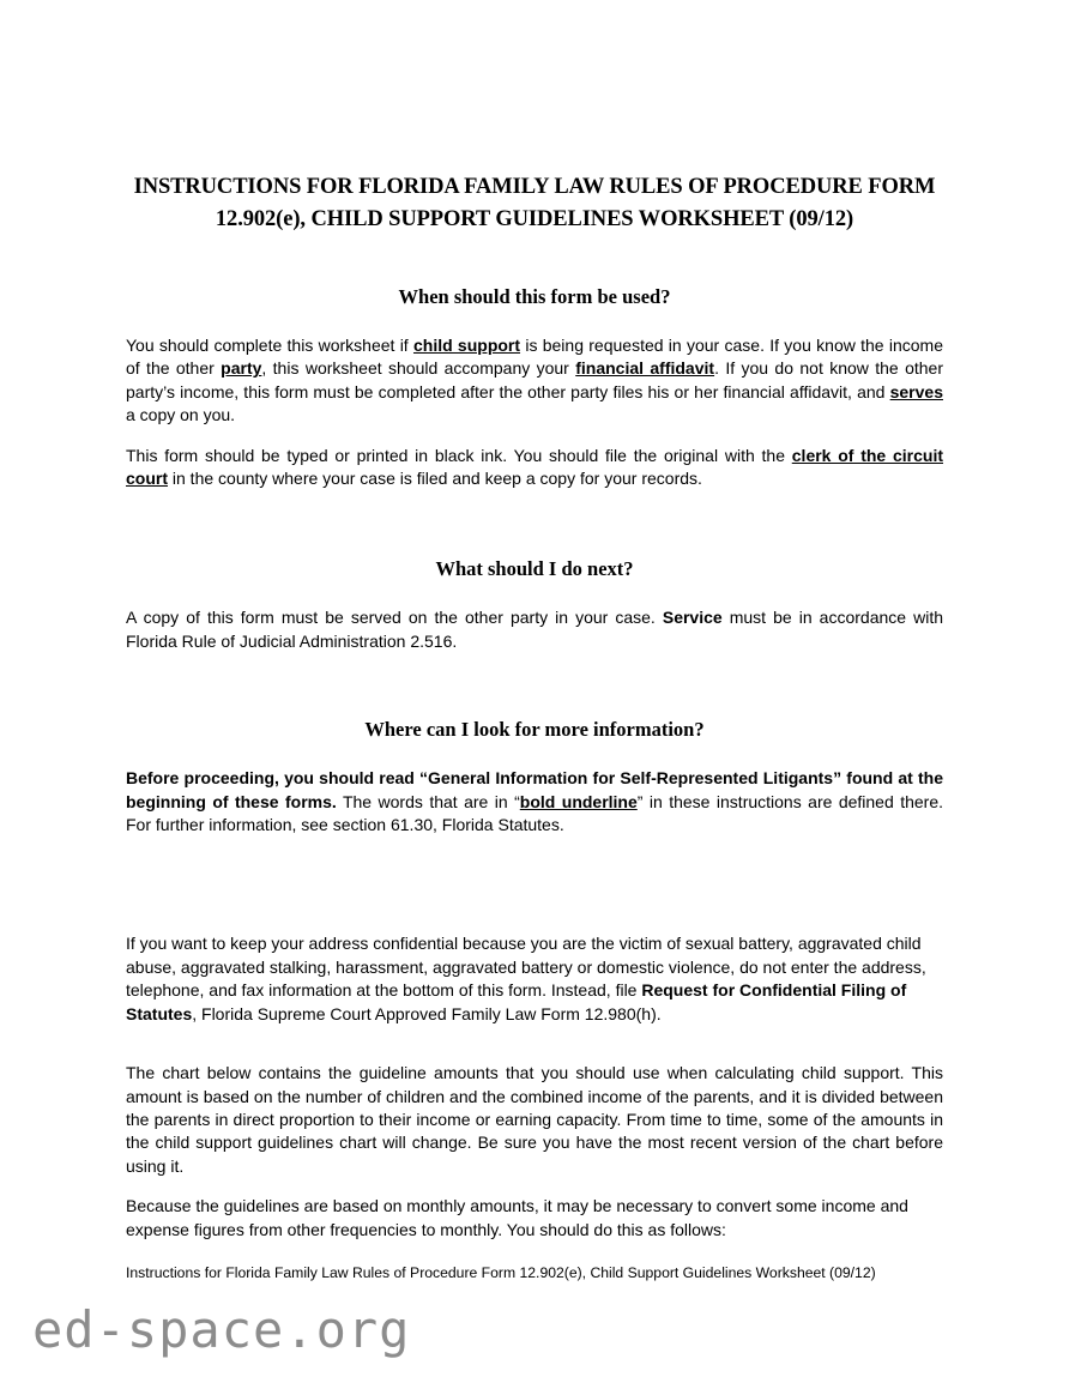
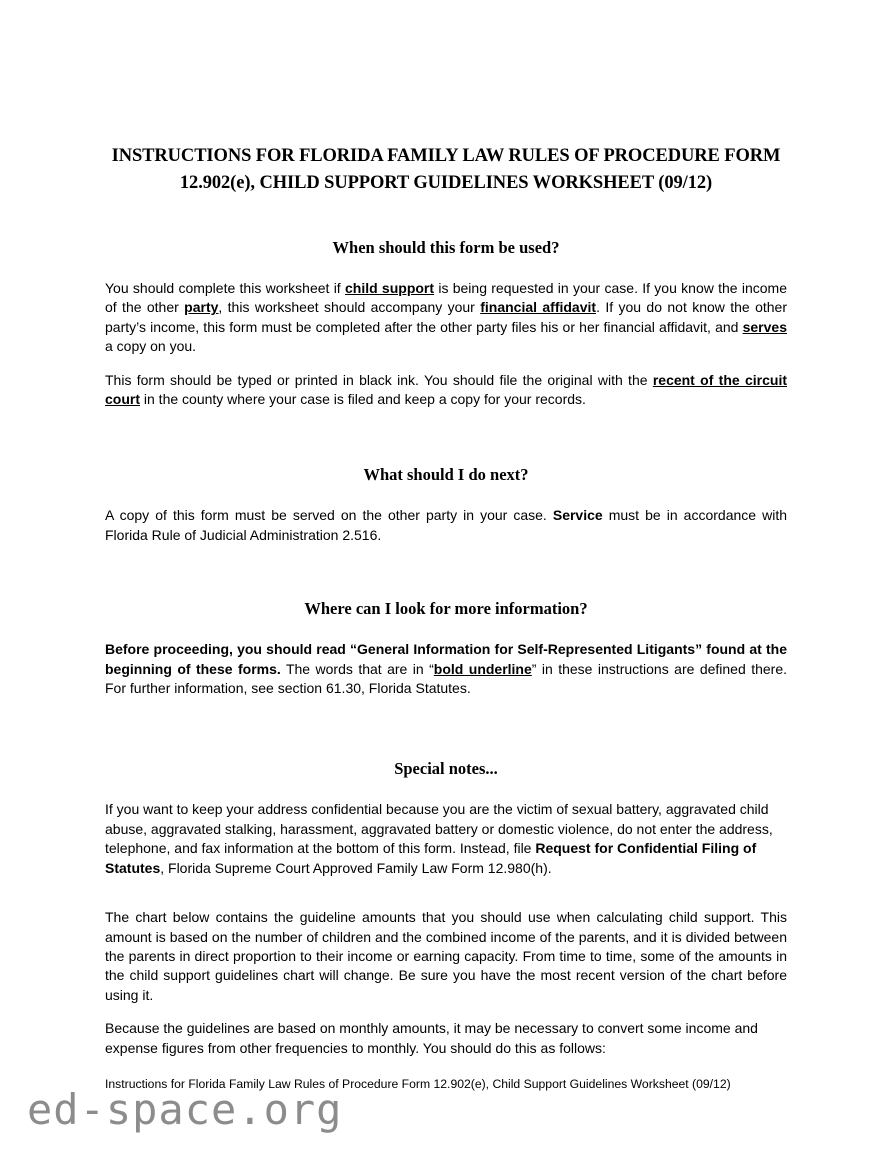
  INSTRUCTIONS FOR FLORIDA FAMILY LAW RULES OF PROCEDURE FORM
  12.902(e), CHILD SUPPORT GUIDELINES WORKSHEET (09/12)
  When should this form be used?
  You should complete this worksheet if child support is being requested in your case. If you know the income of the other party, this worksheet should accompany your financial affidavit. If you do not know the other party’s income, this form must be completed after the other party files his or her financial affidavit, and serves a copy on you.
- This form should be typed or printed in black ink. You should file the original with the clerk of the circuit court in the county where your case is filed and keep a copy for your records.
+ This form should be typed or printed in black ink. You should file the original with the recent of the circuit court in the county where your case is filed and keep a copy for your records.
  What should I do next?
  A copy of this form must be served on the other party in your case. Service must be in accordance with Florida Rule of Judicial Administration 2.516.
  Where can I look for more information?
  Before proceeding, you should read “General Information for Self-Represented Litigants” found at the beginning of these forms. The words that are in “bold underline” in these instructions are defined there. For further information, see section 61.30, Florida Statutes.
+ Special notes...
  If you want to keep your address confidential because you are the victim of sexual battery, aggravated child abuse, aggravated stalking, harassment, aggravated battery or domestic violence, do not enter the address, telephone, and fax information at the bottom of this form. Instead, file Request for Confidential Filing of Statutes, Florida Supreme Court Approved Family Law Form 12.980(h).
  The chart below contains the guideline amounts that you should use when calculating child support. This amount is based on the number of children and the combined income of the parents, and it is divided between the parents in direct proportion to their income or earning capacity. From time to time, some of the amounts in the child support guidelines chart will change. Be sure you have the most recent version of the chart before using it.
  Because the guidelines are based on monthly amounts, it may be necessary to convert some income and expense figures from other frequencies to monthly. You should do this as follows:
  Instructions for Florida Family Law Rules of Procedure Form 12.902(e), Child Support Guidelines Worksheet (09/12)
  ed-space.org
